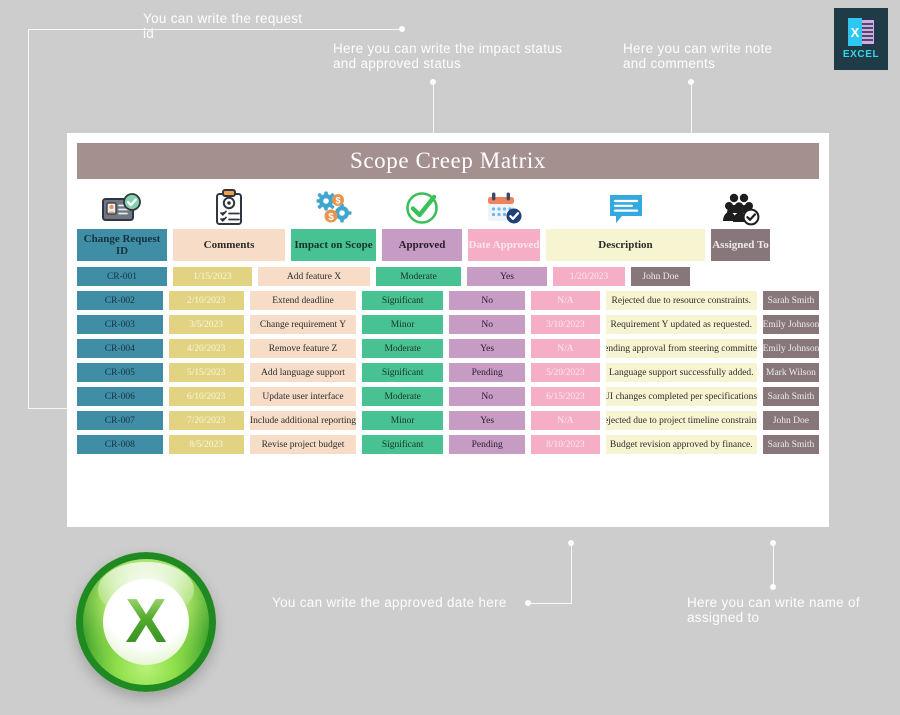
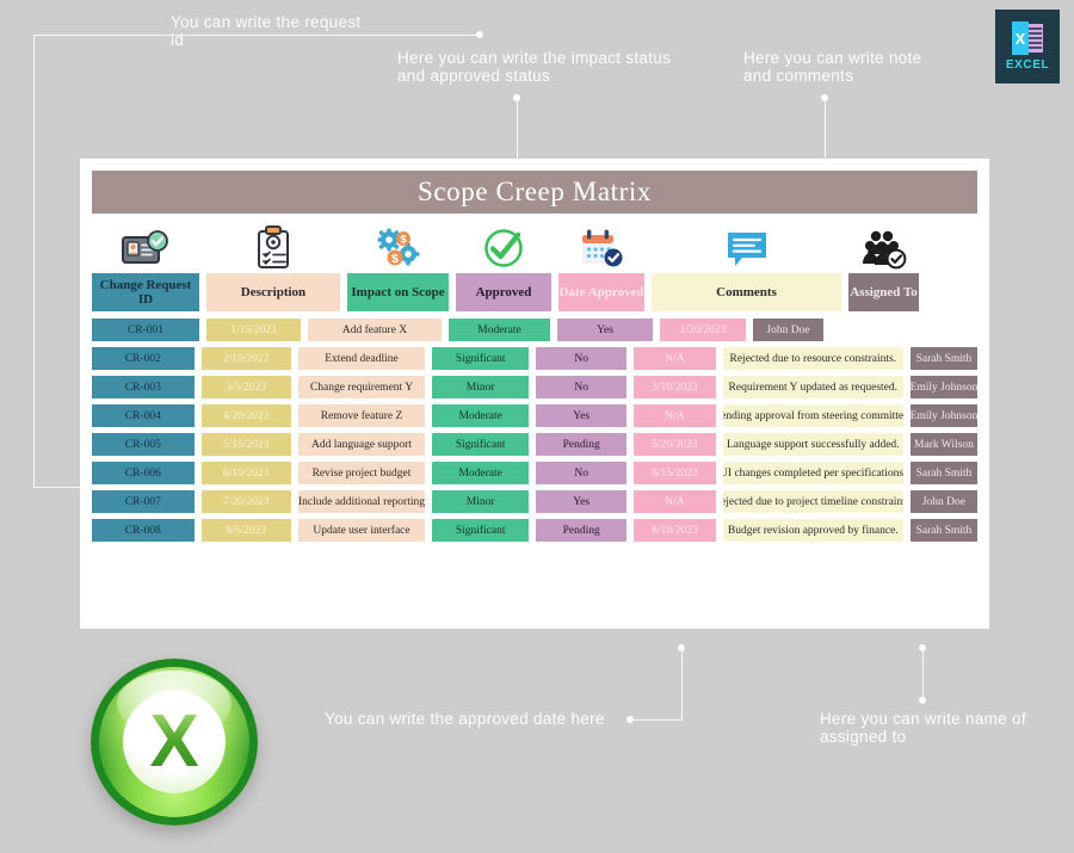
  You can write the request
  id
  Here you can write the impact status
  and approved status
  Here you can write note
  and comments
  You can write the approved date here
  Here you can write name of
  assigned to
  X
  EXCEL
  Scope Creep Matrix
  Change Request ID
- Comments
+ Description
  $
  $
  Impact on Scope
  Approved
  Date Approved
- Description
+ Comments
  Assigned To
  CR-001
  1/15/2023
  Add feature X
  Moderate
  Yes
  1/20/2023
  John Doe
  CR-002
  2/10/2023
  Extend deadline
  Significant
  No
  N/A
  Rejected due to resource constraints.
  Sarah Smith
  CR-003
  3/5/2023
  Change requirement Y
  Minor
  No
  3/10/2023
  Requirement Y updated as requested.
  Emily Johnson
  CR-004
  4/20/2023
  Remove feature Z
  Moderate
  Yes
  N/A
  ending approval from steering committe
  Emily Johnson
  CR-005
  5/15/2023
  Add language support
  Significant
  Pending
  5/20/2023
  Language support successfully added.
  Mark Wilson
  CR-006
  6/10/2023
- Update user interface
+ Revise project budget
  Moderate
  No
  6/15/2023
  UI changes completed per specifications
  Sarah Smith
  CR-007
  7/20/2023
  Include additional reporting
  Minor
  Yes
  N/A
  ejected due to project timeline constrain
  John Doe
  CR-008
  8/5/2023
- Revise project budget
+ Update user interface
  Significant
  Pending
  8/10/2023
  Budget revision approved by finance.
  Sarah Smith
  X
